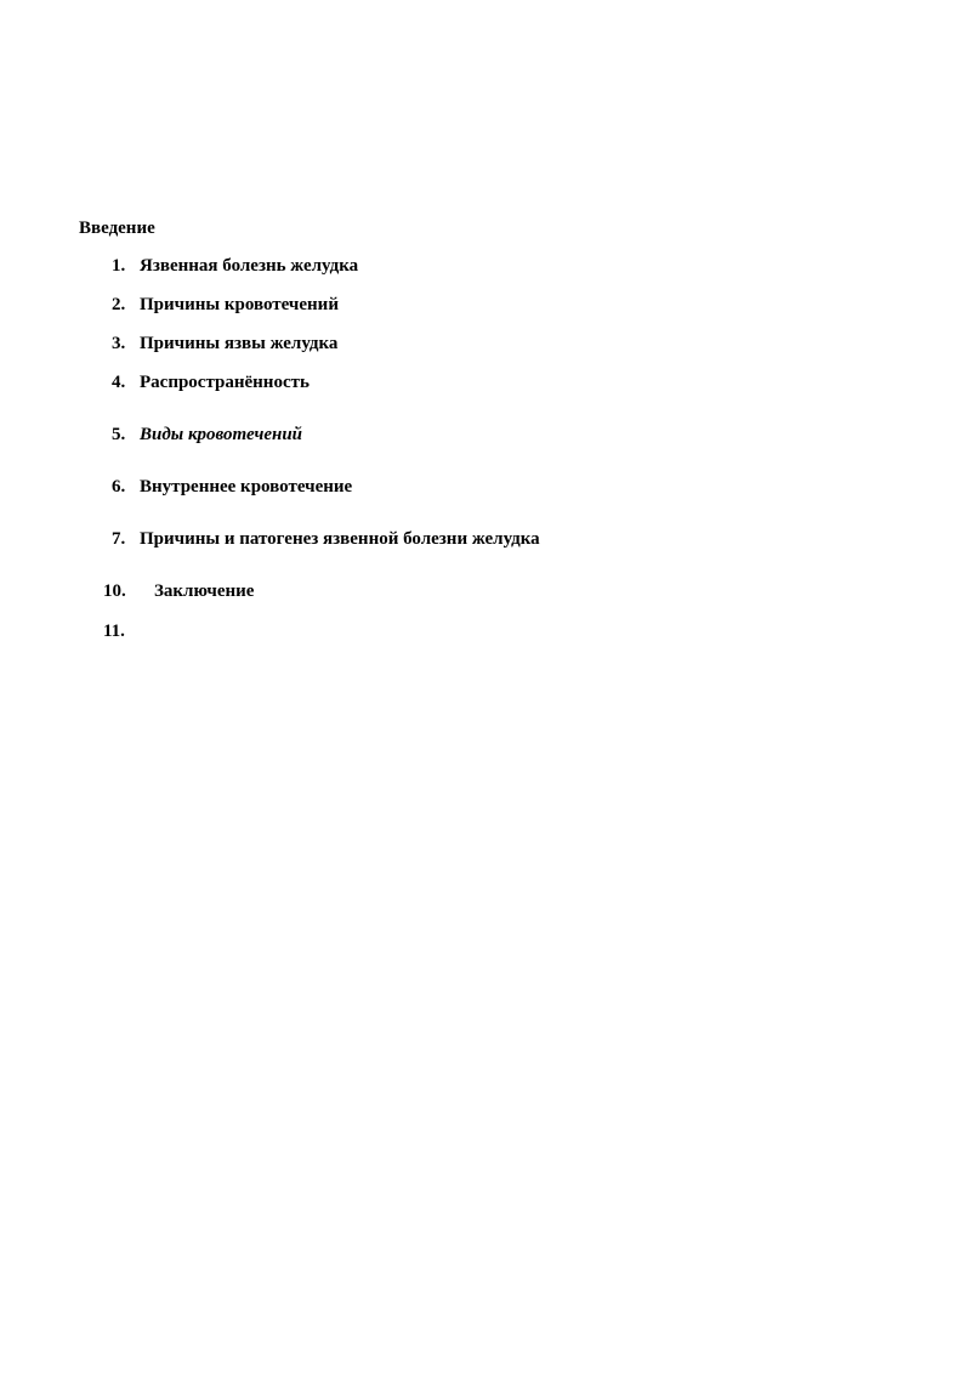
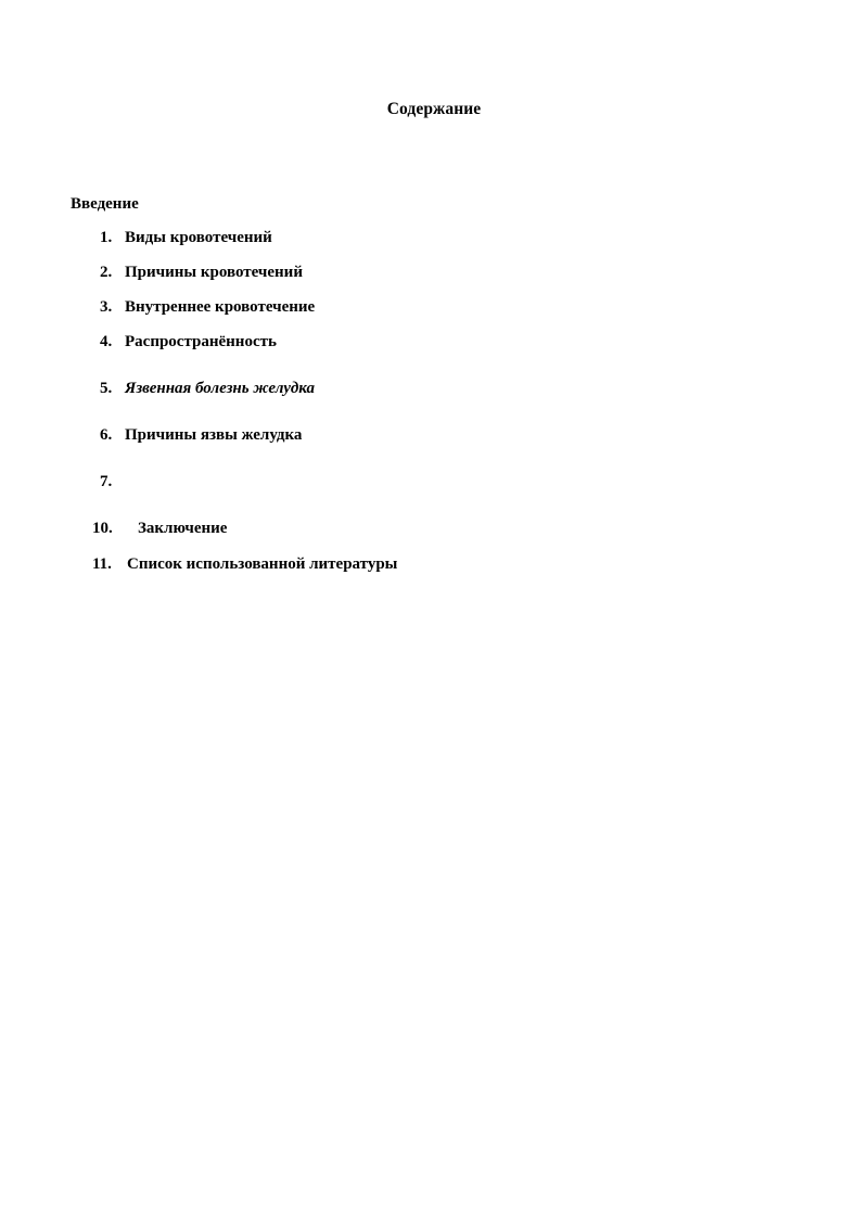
+ Содержание
  Введение
  1.
- Язвенная болезнь желудка
+ Виды кровотечений
  2.
  Причины кровотечений
  3.
- Причины язвы желудка
+ Внутреннее кровотечение
  4.
  Распространённость
  5.
- Виды кровотечений
+ Язвенная болезнь желудка
  6.
- Внутреннее кровотечение
+ Причины язвы желудка
  7.
- Причины и патогенез язвенной болезни желудка
  10.
  Заключение
  11.
+ Список использованной литературы
